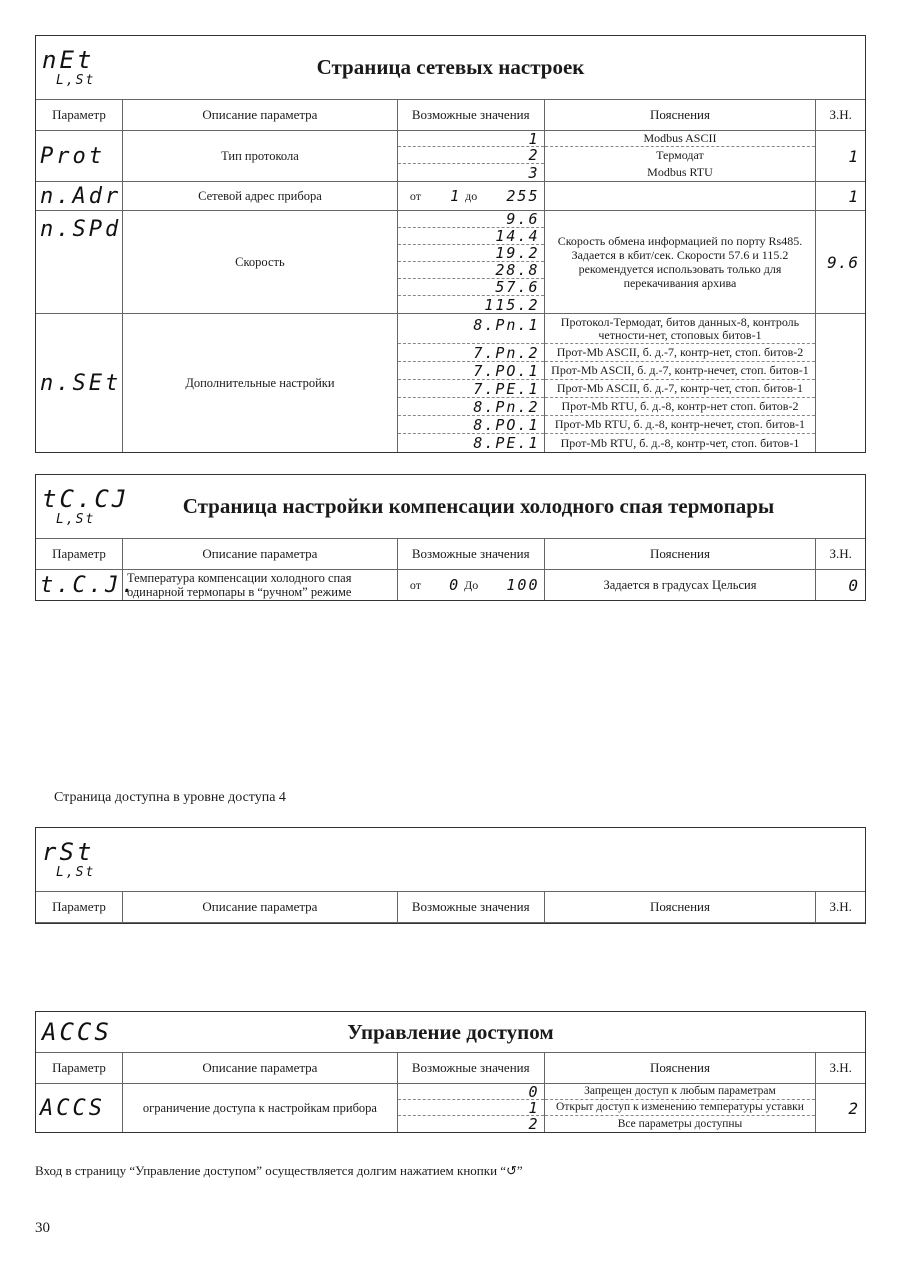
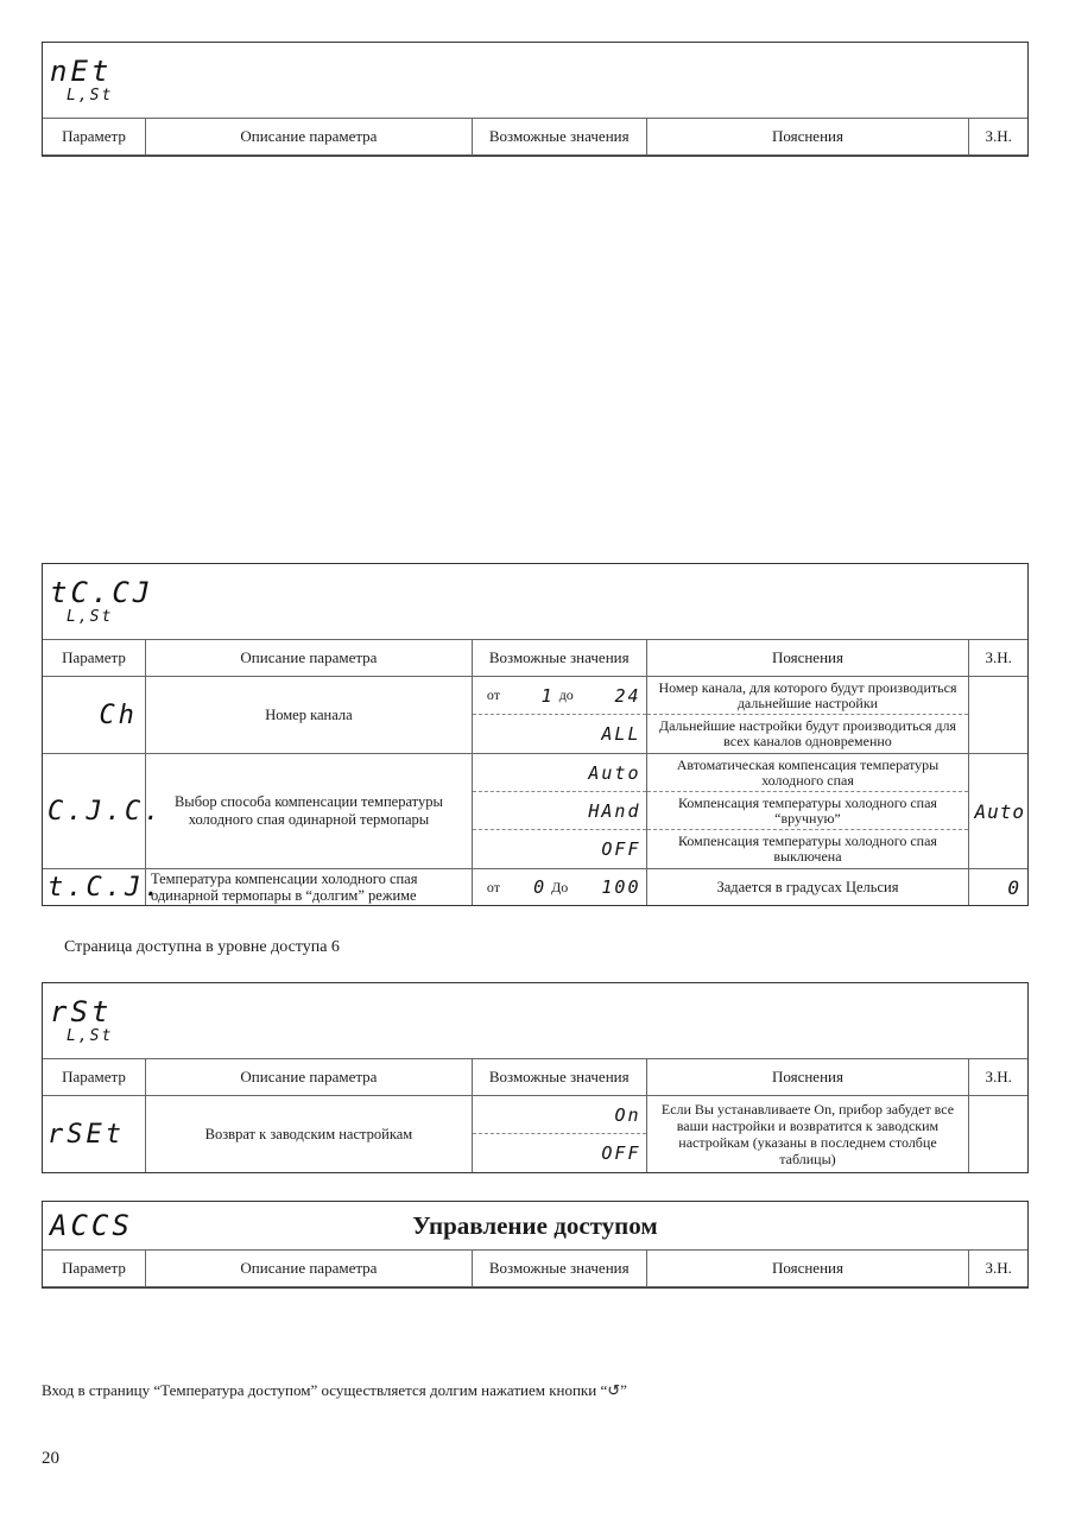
  nEt
  L,St
- Страница сетевых настроек
  Параметр	Описание параметра	Возможные значения	Пояснения	З.Н.
- Prot	Тип протокола	1 2 3	Modbus ASCII Термодат Modbus RTU	1
- n.Adr	Сетевой адрес прибора	от 1 до 255		1
- n.SPd	Скорость	9.6 14.4 19.2 28.8 57.6 115.2	Скорость обмена информацией по порту Rs485. Задается в кбит/сек. Скорости 57.6 и 115.2 рекомендуется использовать только для перекачивания архива	9.6
- n.SEt	Дополнительные настройки	8.Pn.1 7.Pn.2 7.PO.1 7.PE.1 8.Pn.2 8.PO.1 8.PE.1	Протокол-Термодат, битов данных-8, контроль четности-нет, стоповых битов-1 Прот-Mb ASCII, б. д.-7, контр-нет, стоп. битов-2 Прот-Mb ASCII, б. д.-7, контр-нечет, стоп. битов-1 Прот-Mb ASCII, б. д.-7, контр-чет, стоп. битов-1 Прот-Mb RTU, б. д.-8, контр-нет стоп. битов-2 Прот-Mb RTU, б. д.-8, контр-нечет, стоп. битов-1 Прот-Mb RTU, б. д.-8, контр-чет, стоп. битов-1
  tC.CJ
  L,St
- Страница настройки компенсации холодного спая термопары
  Параметр	Описание параметра	Возможные значения	Пояснения	З.Н.
+ Ch	Номер канала	от 1 до 24 ALL	Номер канала, для которого будут производиться дальнейшие настройки Дальнейшие настройки будут производиться для всех каналов одновременно
+ C.J.C.	Выбор способа компенсации температуры холодного спая одинарной термопары	Auto HAnd OFF	Автоматическая компенсация температуры холодного спая Компенсация температуры холодного спая “вручную” Компенсация температуры холодного спая выключена	Auto
- t.C.J	Температура компенсации холодного спая одинарной термопары в “ручном” режиме	от 0 До 100	Задается в градусах Цельсия	0
+ t.C.J	Температура компенсации холодного спая одинарной термопары в “долгим” режиме	от 0 До 100	Задается в градусах Цельсия	0
- Страница доступна в уровне доступа 4
+ Страница доступна в уровне доступа 6
  rSt
  L,St
  Параметр	Описание параметра	Возможные значения	Пояснения	З.Н.
+ rSEt	Возврат к заводским настройкам	On OFF	Если Вы устанавливаете On, прибор забудет все ваши настройки и возвратится к заводским настройкам (указаны в последнем столбце таблицы)
  ACCS
  Управление доступом
  Параметр	Описание параметра	Возможные значения	Пояснения	З.Н.
- ACCS	ограничение доступа к настройкам прибора	0 1 2	Запрещен доступ к любым параметрам Открыт доступ к изменению температуры уставки Все параметры доступны	2
- Вход в страницу “Управление доступом” осуществляется долгим нажатием кнопки “↺”
+ Вход в страницу “Температура доступом” осуществляется долгим нажатием кнопки “↺”
- 30
+ 20
